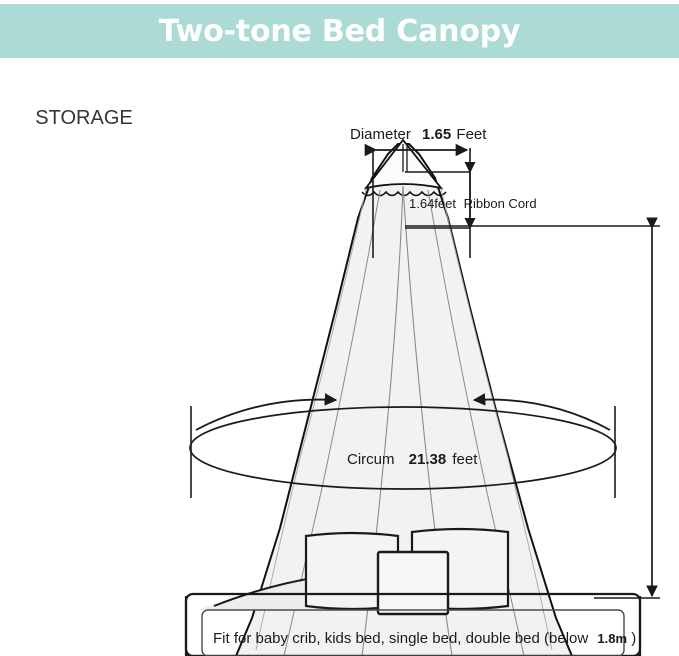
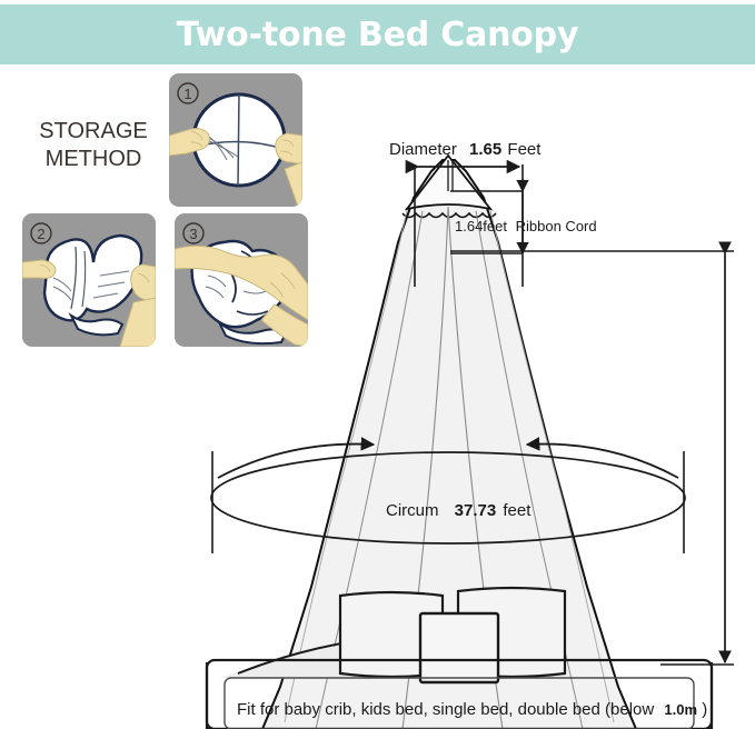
  Two-tone Bed Canopy
  STORAGE
+ METHOD
+ 1
+ 2
+ 3
- Fit for baby crib, kids bed, single bed, double bed (below 1.8m )
+ Fit for baby crib, kids bed, single bed, double bed (below 1.0m )
- Circum 21.38 feet
+ Circum 37.73 feet
  Diameter 1.65 Feet
  1.64feet Ribbon Cord
